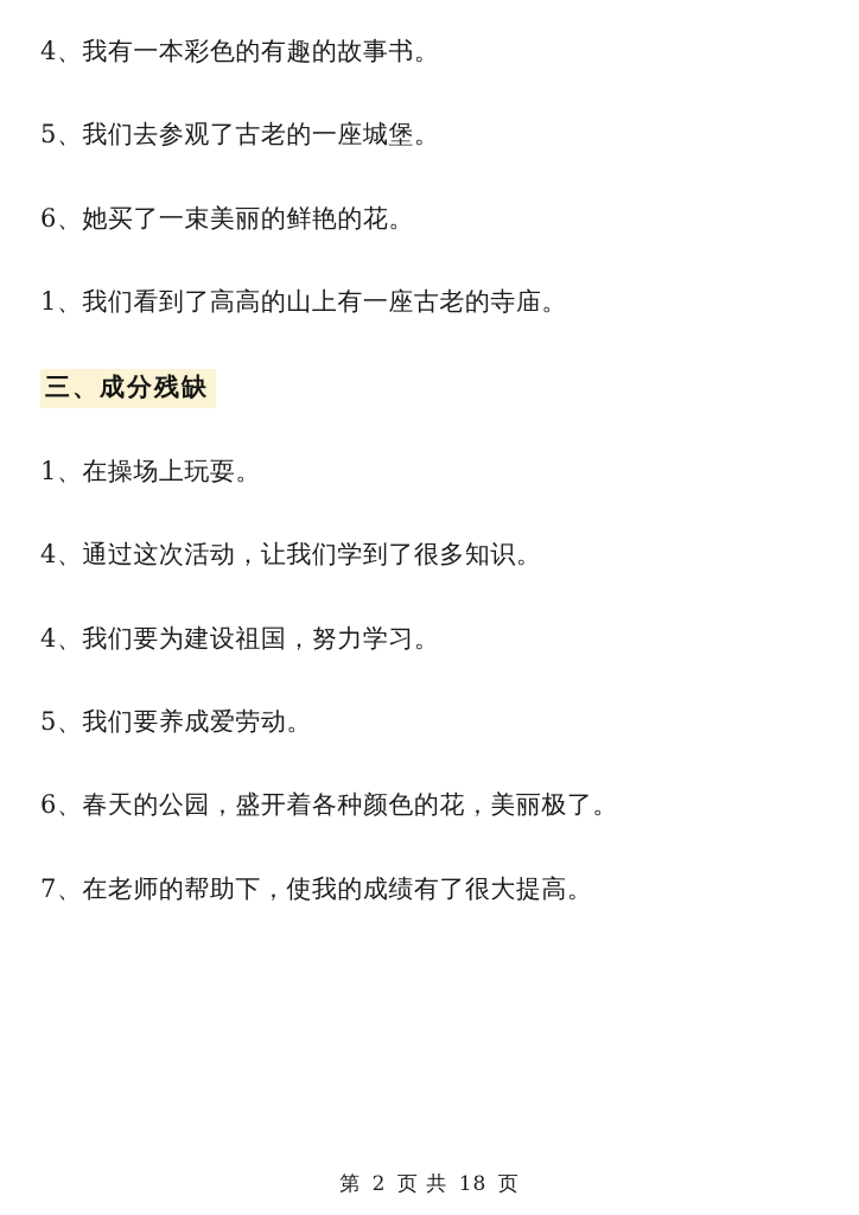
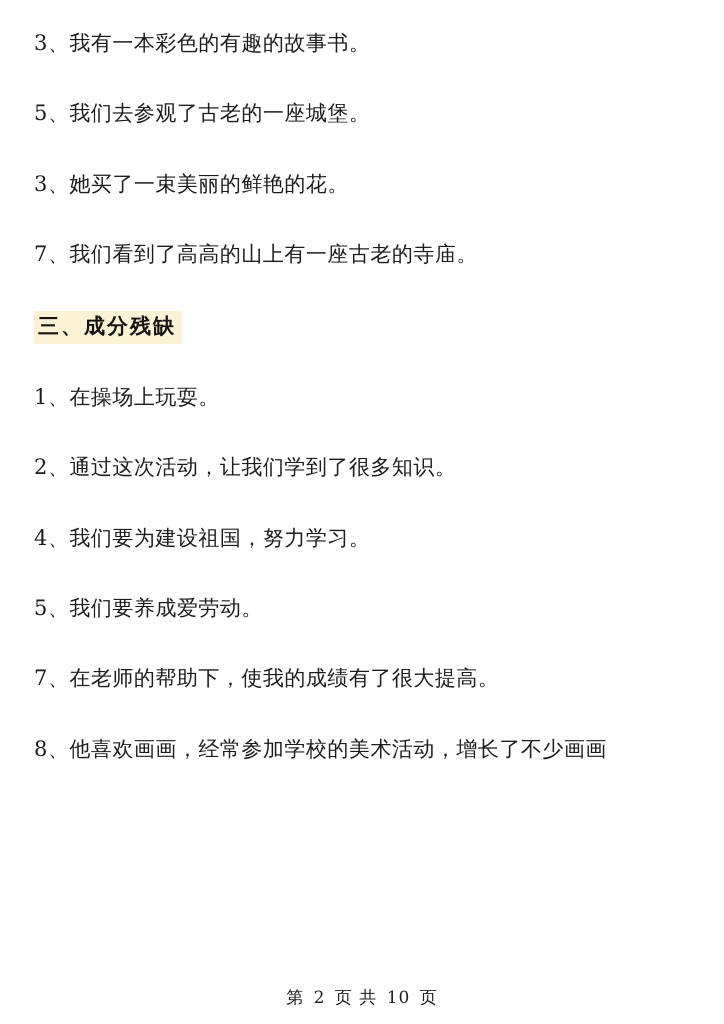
- 4、我有一本彩色的有趣的故事书。
+ 3、我有一本彩色的有趣的故事书。
  5、我们去参观了古老的一座城堡。
- 6、她买了一束美丽的鲜艳的花。
+ 3、她买了一束美丽的鲜艳的花。
- 1、我们看到了高高的山上有一座古老的寺庙。
+ 7、我们看到了高高的山上有一座古老的寺庙。
  三、成分残缺
  1、在操场上玩耍。
- 4、通过这次活动，让我们学到了很多知识。
+ 2、通过这次活动，让我们学到了很多知识。
  4、我们要为建设祖国，努力学习。
  5、我们要养成爱劳动。
- 6、春天的公园，盛开着各种颜色的花，美丽极了。
  7、在老师的帮助下，使我的成绩有了很大提高。
+ 8、他喜欢画画，经常参加学校的美术活动，增长了不少画画
- 第 2 页 共 18 页
+ 第 2 页 共 10 页
